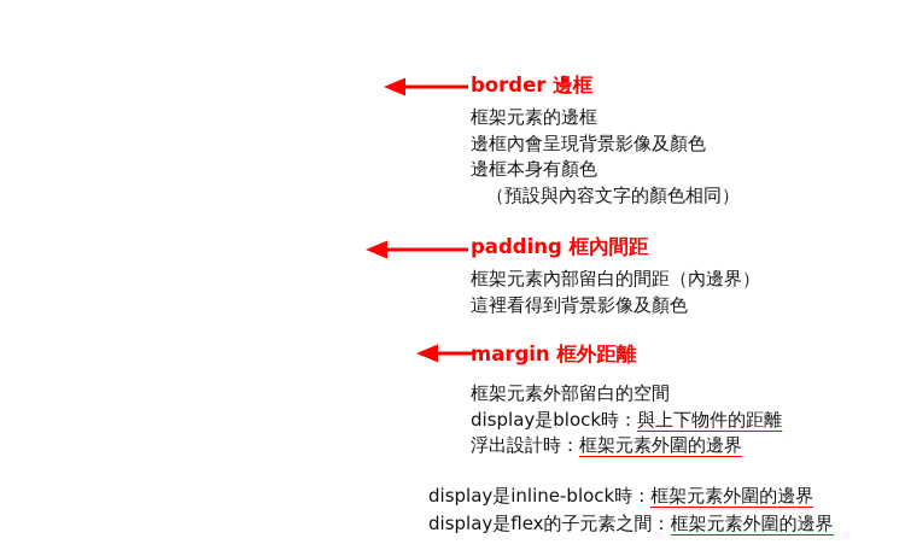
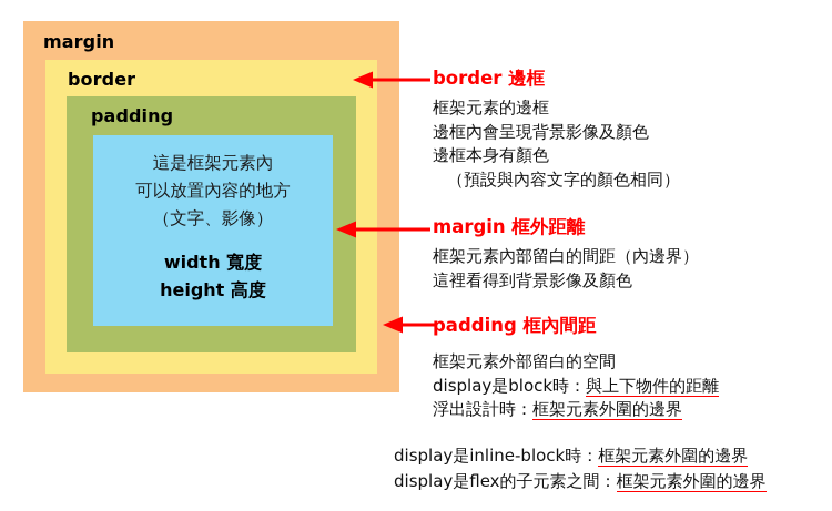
+ margin
+ border
+ padding
+ 這是框架元素內
+ 可以放置內容的地方
+ （文字、影像）
+ width 寬度
+ height 高度
  border 邊框
  框架元素的邊框
  邊框內會呈現背景影像及顏色
  邊框本身有顏色
  （預設與內容文字的顏色相同）
- padding 框內間距
+ margin 框外距離
  框架元素內部留白的間距（內邊界）
  這裡看得到背景影像及顏色
- margin 框外距離
+ padding 框內間距
  框架元素外部留白的空間
  display是block時：與上下物件的距離
  浮出設計時：框架元素外圍的邊界
  display是inline-block時：框架元素外圍的邊界
  display是flex的子元素之間：框架元素外圍的邊界
